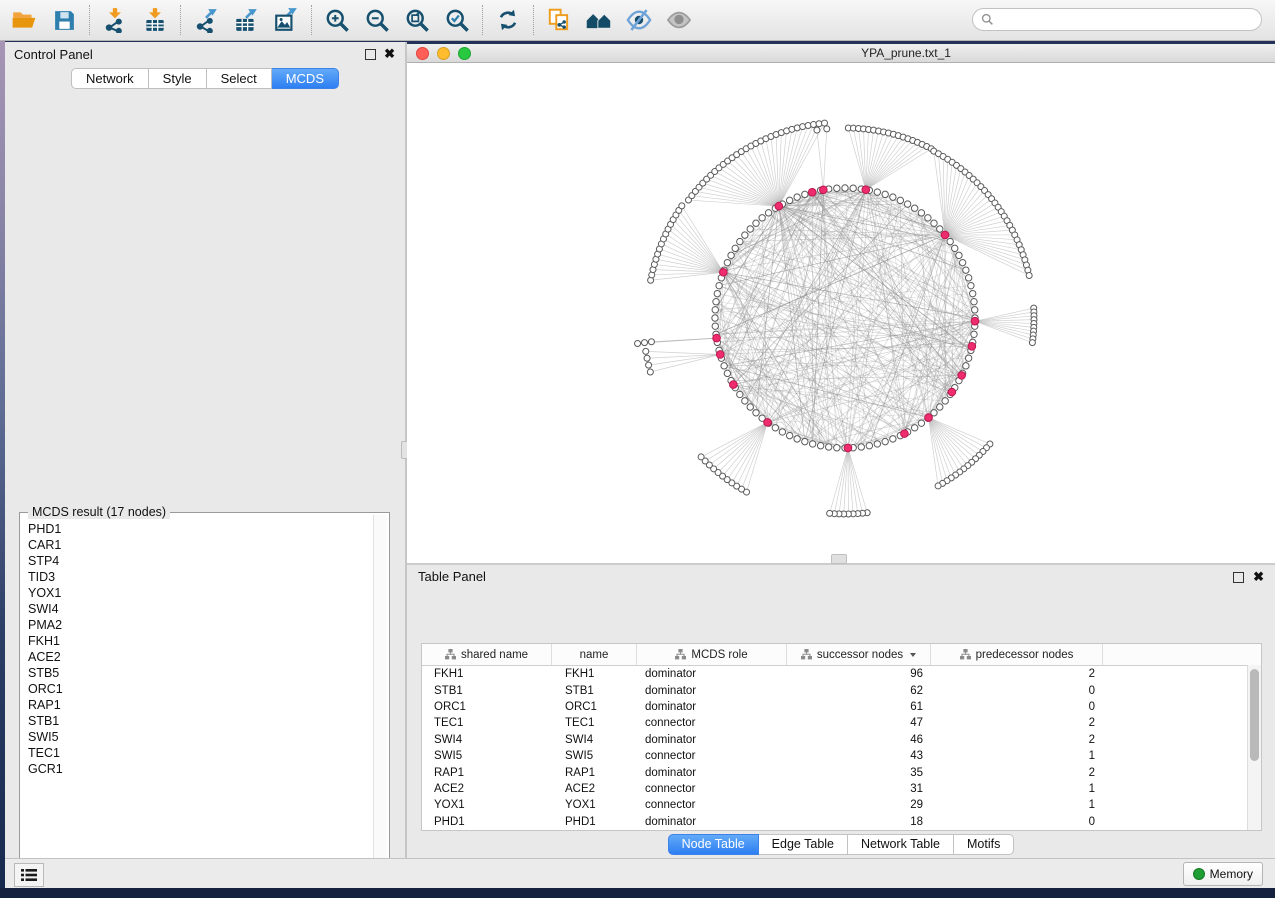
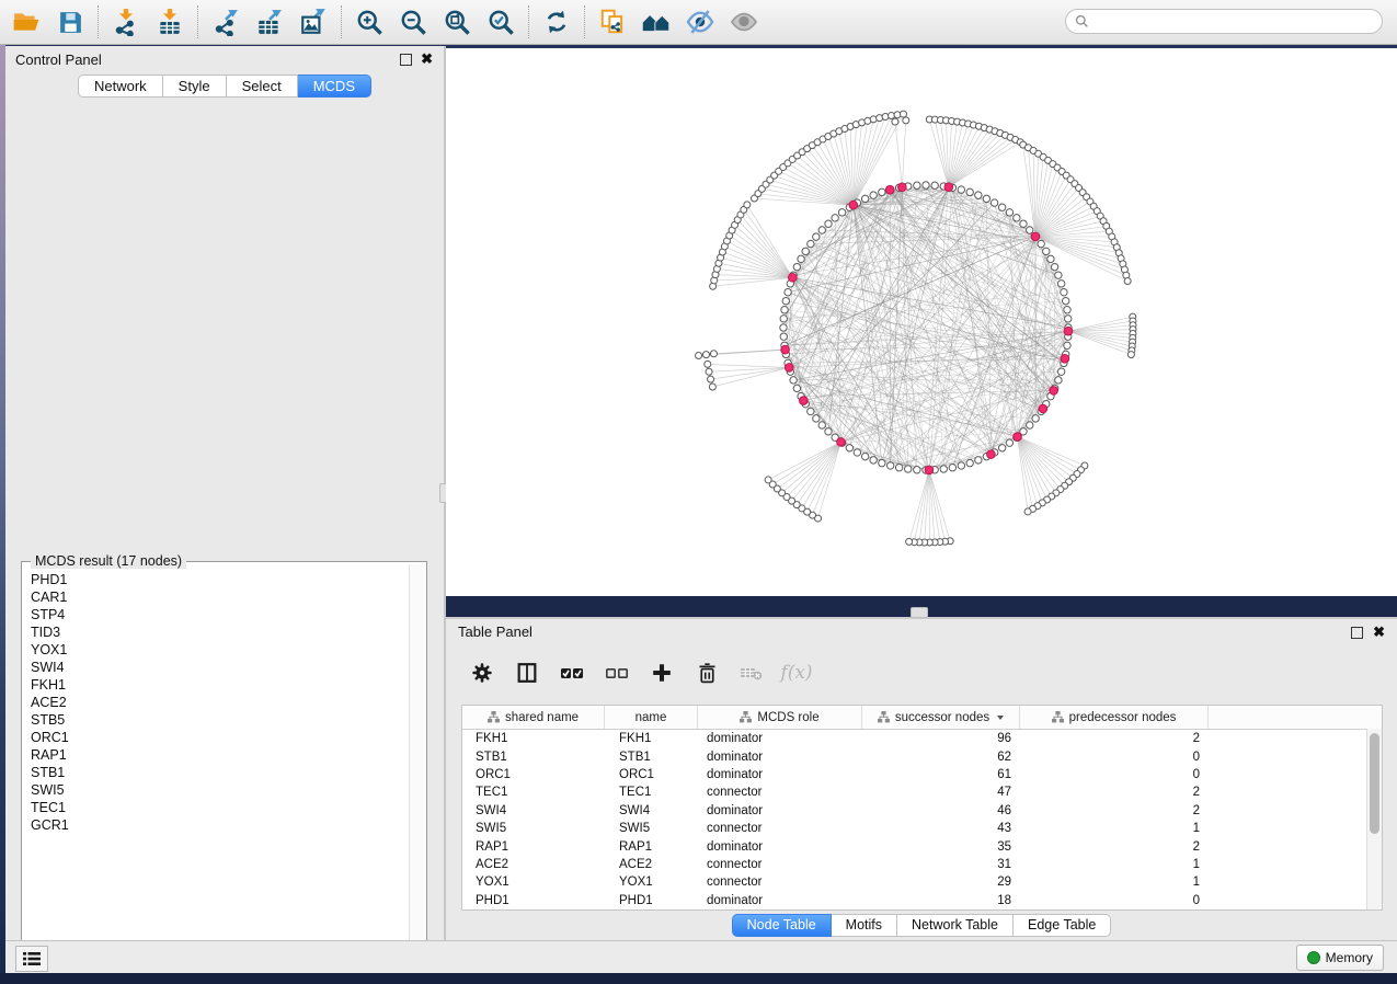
  Control Panel
  ✖
  Network
  Style
  Select
  MCDS
  MCDS result (17 nodes)
  PHD1
  CAR1
  STP4
  TID3
  YOX1
  SWI4
- PMA2
  FKH1
  ACE2
  STB5
  ORC1
  RAP1
  STB1
  SWI5
  TEC1
  GCR1
- YPA_prune.txt_1
  Table Panel
  ✖
+ f(x)
  shared name
  name
  MCDS role
  successor nodes
  predecessor nodes
  FKH1
  FKH1
  dominator
  96
  2
  STB1
  STB1
  dominator
  62
  0
  ORC1
  ORC1
  dominator
  61
  0
  TEC1
  TEC1
  connector
  47
  2
  SWI4
  SWI4
  dominator
  46
  2
  SWI5
  SWI5
  connector
  43
  1
  RAP1
  RAP1
  dominator
  35
  2
  ACE2
  ACE2
  connector
  31
  1
  YOX1
  YOX1
  connector
  29
  1
  PHD1
  PHD1
  dominator
  18
  0
  Node Table
- Edge Table
+ Motifs
  Network Table
- Motifs
+ Edge Table
  Memory
